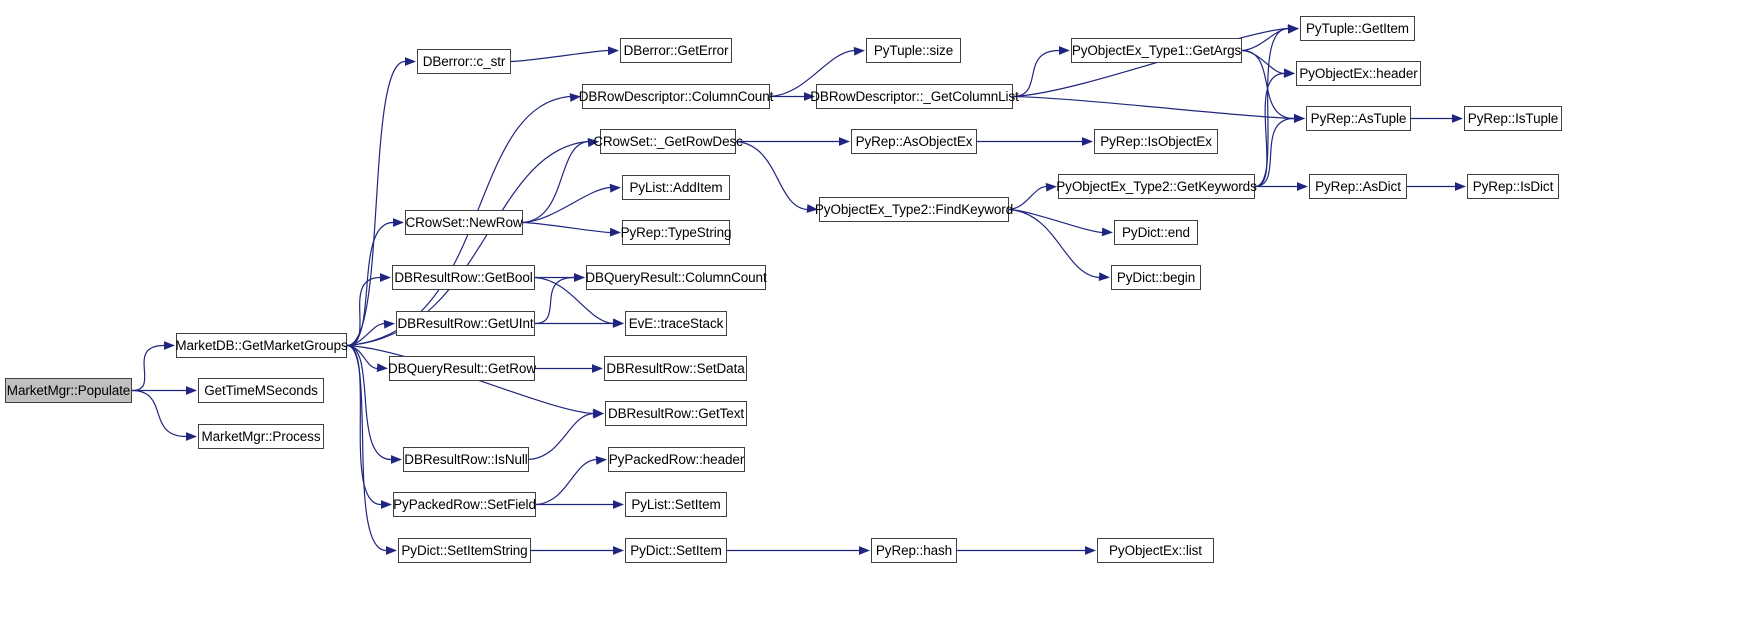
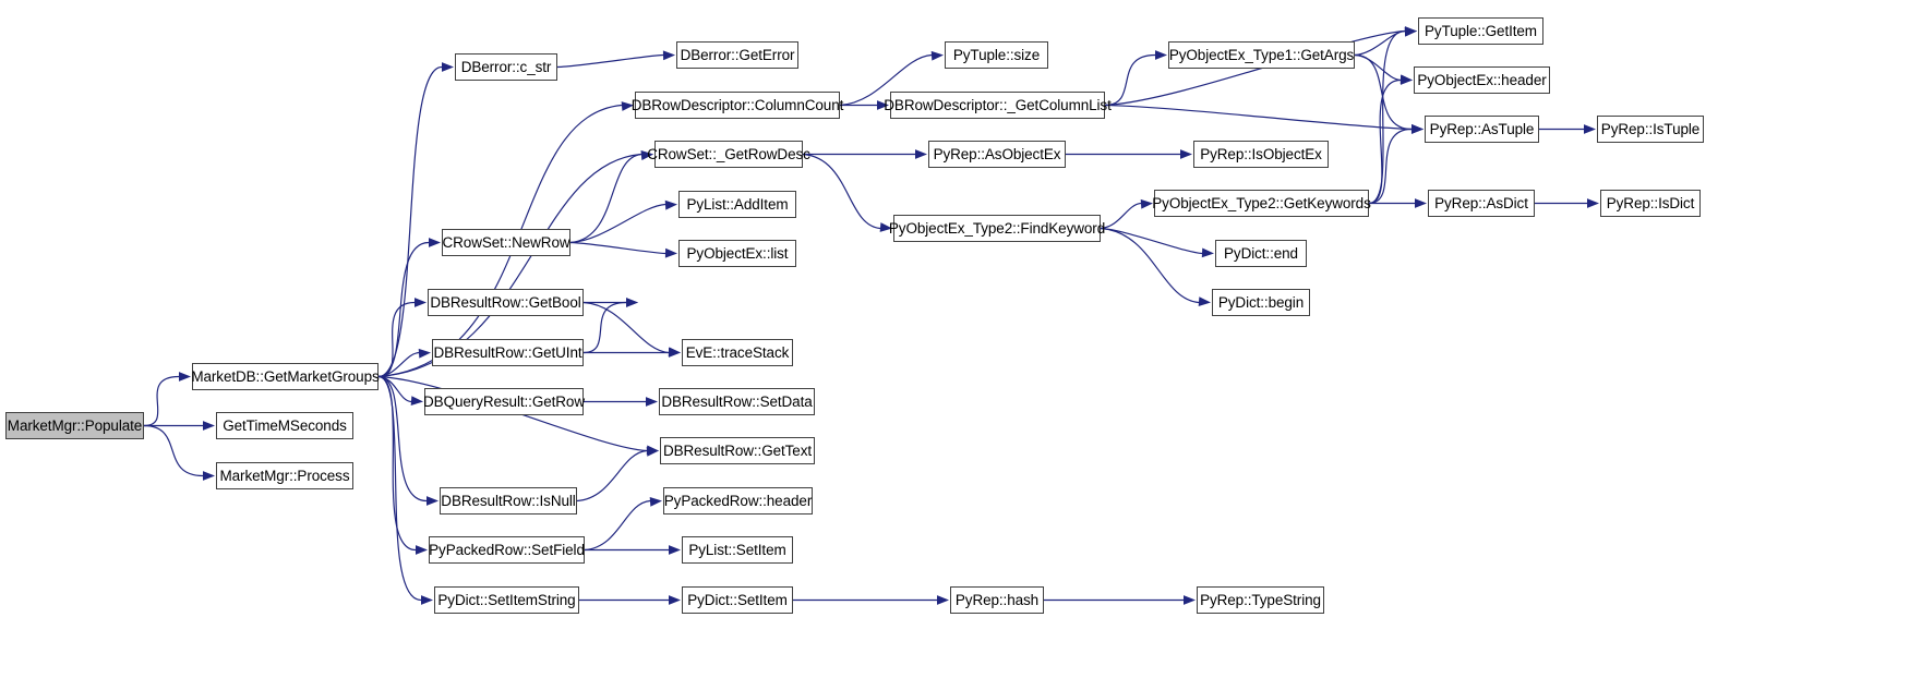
  MarketMgr::Populate
  MarketDB::GetMarketGroups
  GetTimeMSeconds
  MarketMgr::Process
  DBerror::c_str
  DBRowDescriptor::ColumnCount
  CRowSet::_GetRowDesc
  CRowSet::NewRow
  PyList::AddItem
- PyRep::TypeString
+ PyObjectEx::list
  DBResultRow::GetBool
  DBResultRow::GetUInt
- DBQueryResult::ColumnCount
  EvE::traceStack
  DBQueryResult::GetRow
  DBResultRow::SetData
  DBResultRow::GetText
  DBResultRow::IsNull
  PyPackedRow::header
  PyPackedRow::SetField
  PyList::SetItem
  PyDict::SetItemString
  PyDict::SetItem
  PyRep::hash
- PyObjectEx::list
+ PyRep::TypeString
  DBerror::GetError
  PyTuple::size
  DBRowDescriptor::_GetColumnList
  PyRep::AsObjectEx
  PyObjectEx_Type2::FindKeyword
  PyObjectEx_Type1::GetArgs
  PyRep::IsObjectEx
  PyObjectEx_Type2::GetKeywords
  PyDict::end
  PyDict::begin
  PyTuple::GetItem
  PyObjectEx::header
  PyRep::AsTuple
  PyRep::AsDict
  PyRep::IsTuple
  PyRep::IsDict
